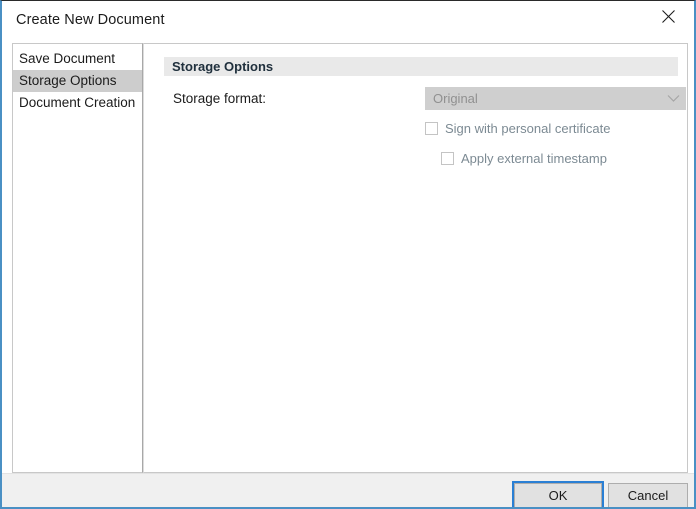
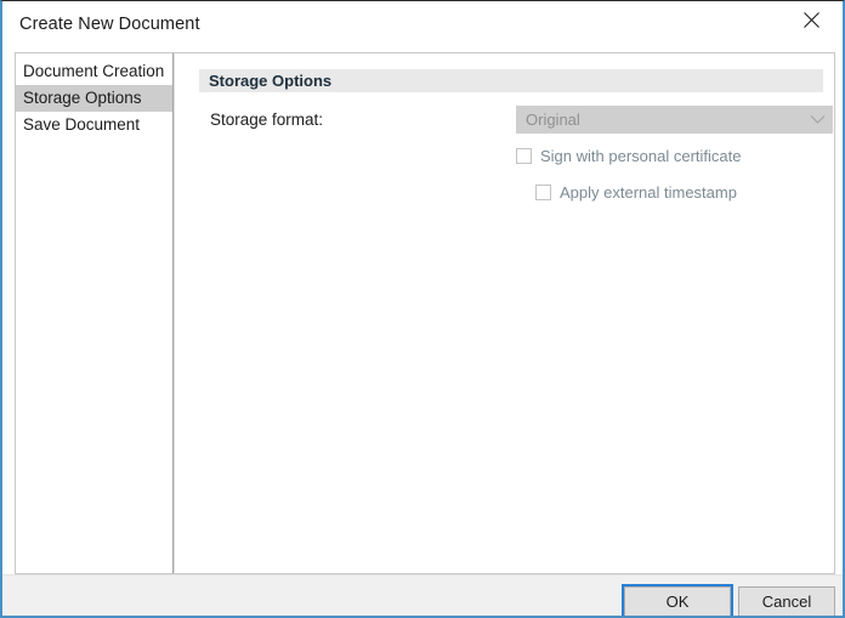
  Create New Document
- Save Document
+ Document Creation
  Storage Options
- Document Creation
+ Save Document
  Storage Options
  Storage format:
  Original
  Sign with personal certificate
  Apply external timestamp
  OK
  Cancel
